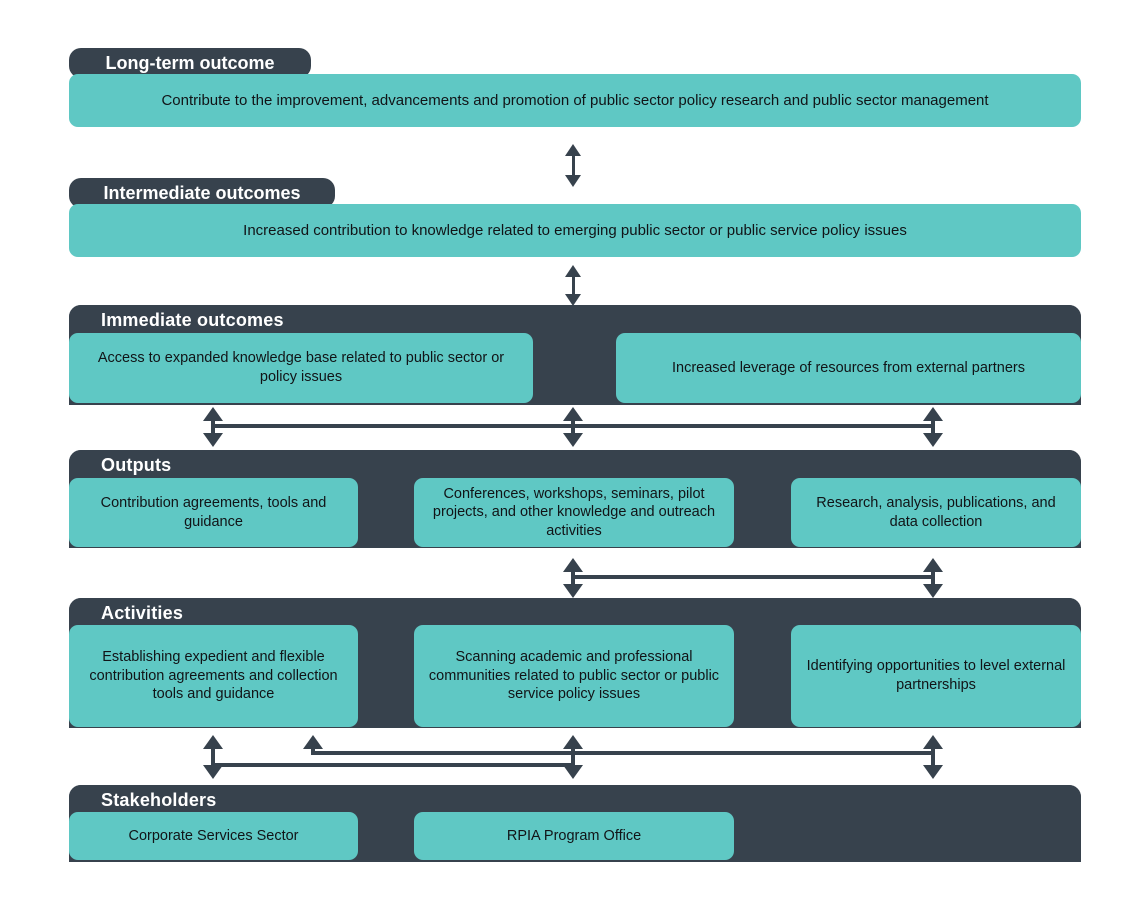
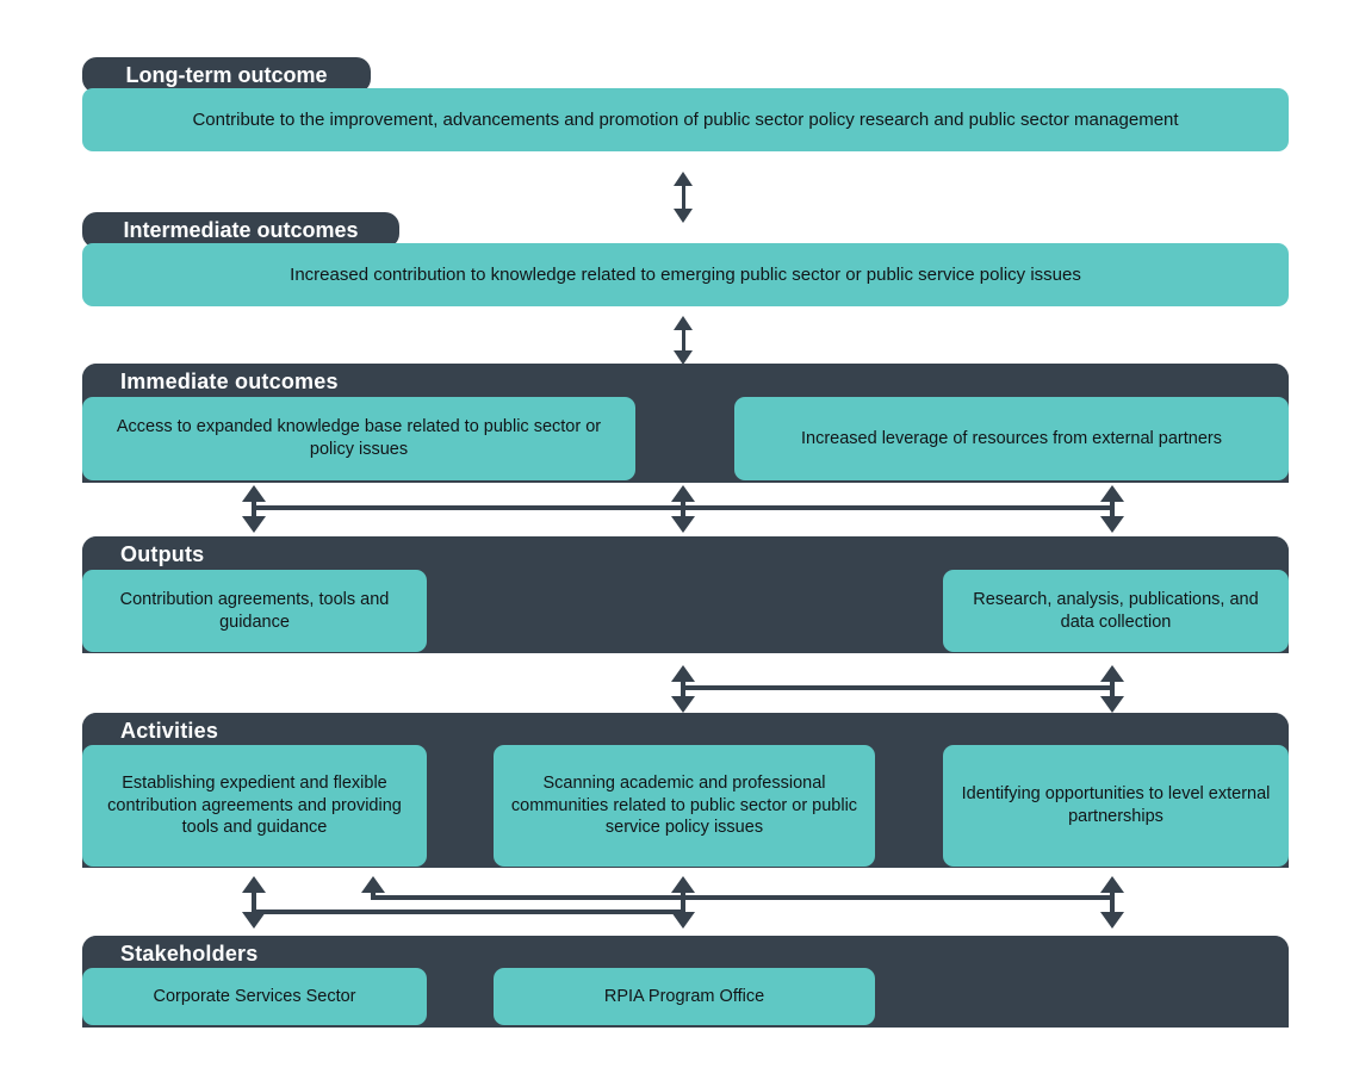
  Long-term outcome
  Contribute to the improvement, advancements and promotion of public sector policy research and public sector management
  Intermediate outcomes
  Increased contribution to knowledge related to emerging public sector or public service policy issues
  Immediate outcomes
  Access to expanded knowledge base related to public sector or policy issues
  Increased leverage of resources from external partners
  Outputs
  Contribution agreements, tools and guidance
- Conferences, workshops, seminars, pilot projects, and other knowledge and outreach activities
  Research, analysis, publications, and data collection
  Activities
- Establishing expedient and flexible contribution agreements and collection tools and guidance
+ Establishing expedient and flexible contribution agreements and providing tools and guidance
  Scanning academic and professional communities related to public sector or public service policy issues
  Identifying opportunities to level external partnerships
  Stakeholders
  Corporate Services Sector
  RPIA Program Office
